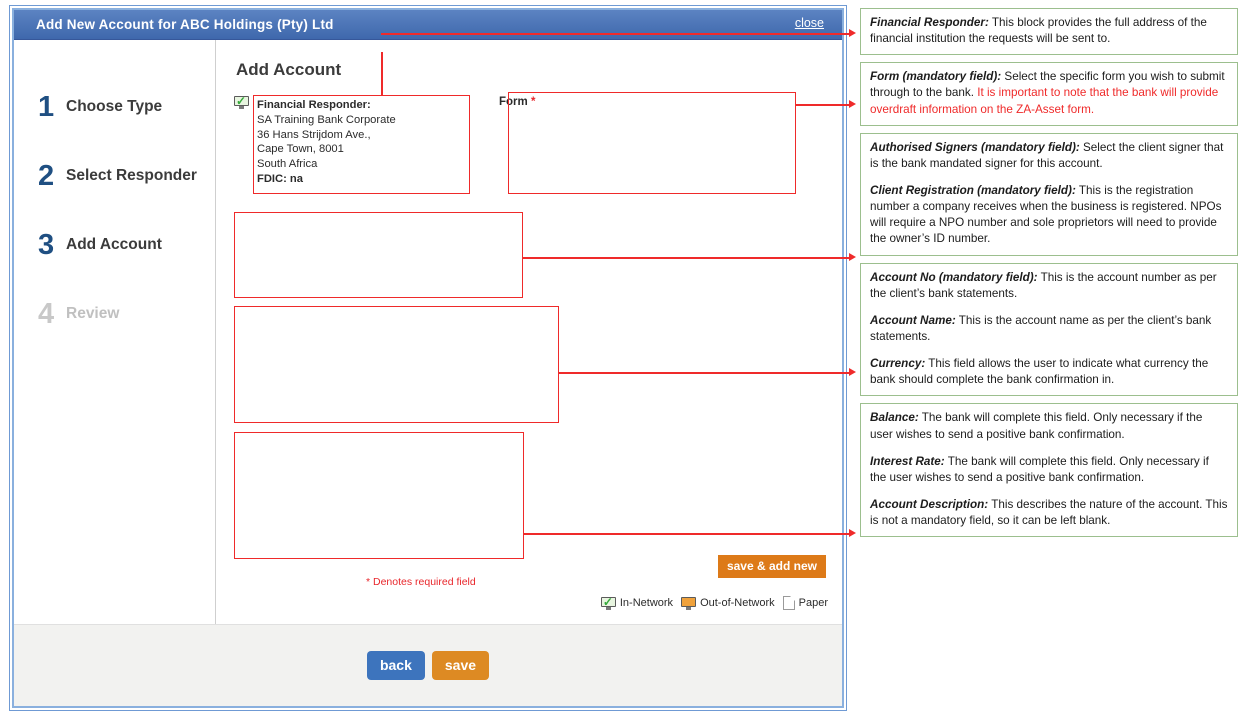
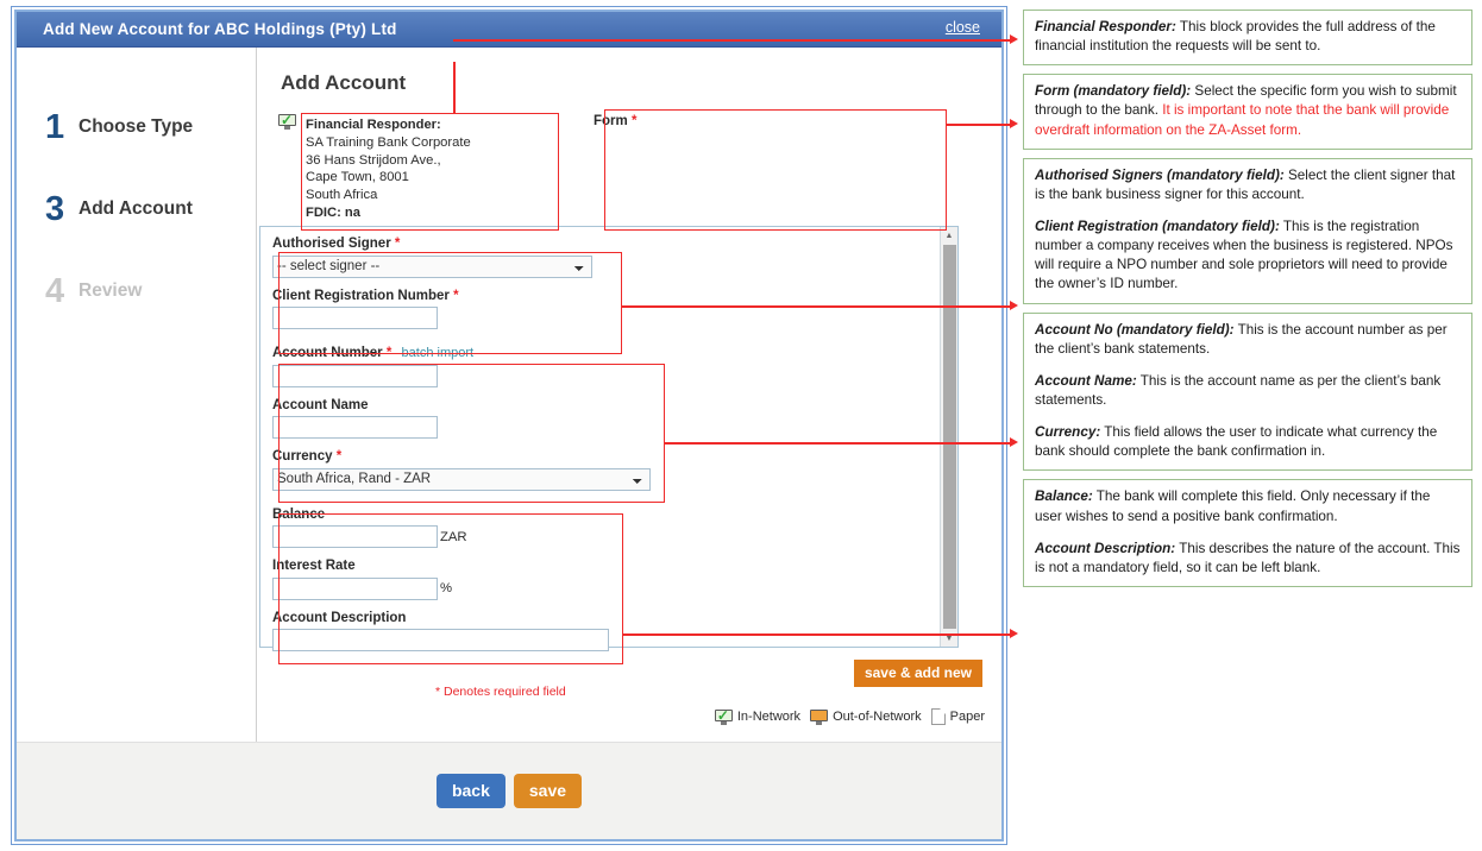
  Add New Account for ABC Holdings (Pty) Ltd
  close
  1
  Choose Type
- 2
- Select Responder
  3
  Add Account
  4
  Review
  Add Account
  ✓
  Financial Responder:
  SA Training Bank Corporate
  36 Hans Strijdom Ave.,
  Cape Town, 8001
  South Africa
  FDIC: na
  Form *
+ Authorised Signer *
+ -- select signer --
+ Client Registration Number *
+ Account Number * batch import
+ Account Name
+ Currency *
+ South Africa, Rand - ZAR
+ Balance
+ ZAR
+ Interest Rate
+ %
+ Account Description
  * Denotes required field
  save & add new
  ✓
  In-Network
  Out-of-Network
  Paper
  back
  save
  Financial Responder: This block provides the full address of the financial institution the requests will be sent to.
  Form (mandatory field): Select the specific form you wish to submit through to the bank. It is important to note that the bank will provide overdraft information on the ZA-Asset form.
- Authorised Signers (mandatory field): Select the client signer that is the bank mandated signer for this account.
+ Authorised Signers (mandatory field): Select the client signer that is the bank business signer for this account.
  Client Registration (mandatory field): This is the registration number a company receives when the business is registered. NPOs will require a NPO number and sole proprietors will need to provide the owner’s ID number.
  Account No (mandatory field): This is the account number as per the client’s bank statements.
  Account Name: This is the account name as per the client’s bank statements.
  Currency: This field allows the user to indicate what currency the bank should complete the bank confirmation in.
  Balance: The bank will complete this field. Only necessary if the user wishes to send a positive bank confirmation.
- Interest Rate: The bank will complete this field. Only necessary if the user wishes to send a positive bank confirmation.
  Account Description: This describes the nature of the account. This is not a mandatory field, so it can be left blank.
